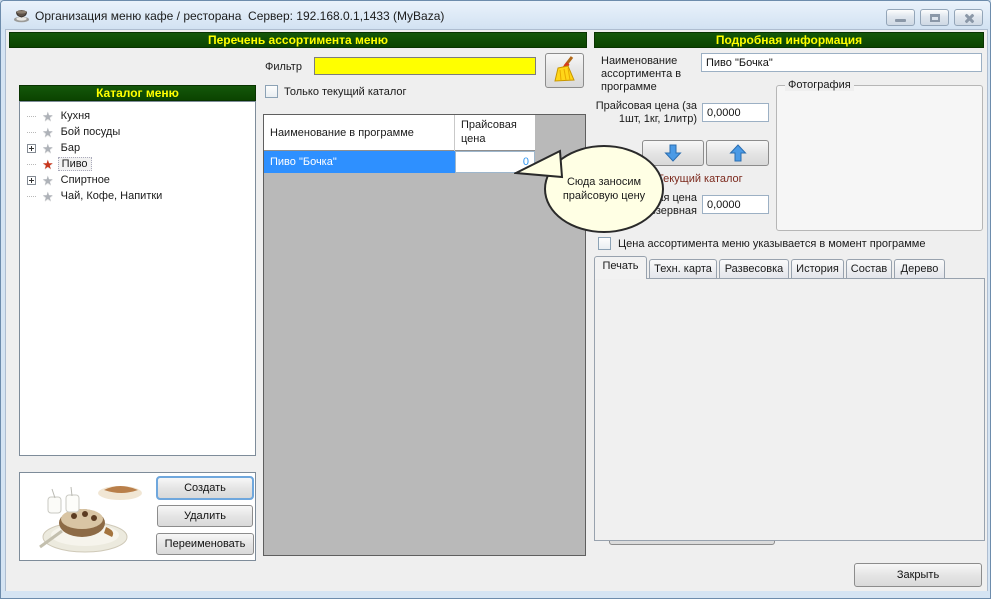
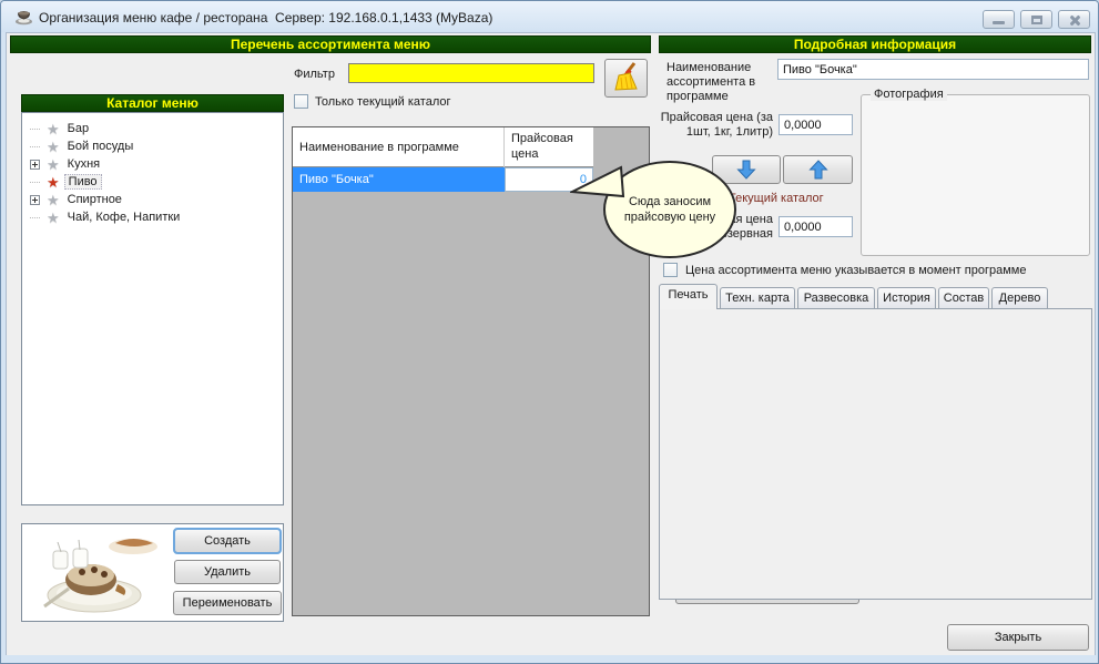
  Организация меню кафе / ресторана Сервер: 192.168.0.1,1433 (MyBaza)
  Перечень ассортимента меню
  Фильтр
  Только текущий каталог
  Каталог меню
  ★
- Кухня
+ Бар
  ★
  Бой посуды
  ★
- Бар
+ Кухня
  ★
  Пиво
  ★
  Спиртное
  ★
  Чай, Кофе, Напитки
  Создать
  Удалить
  Переименовать
  Наименование в программе
  Прайсовая цена
  Пиво "Бочка"
  0
  Сюда заносим прайсовую цену
  Подробная информация
  Наименование ассортимента в программе
  Пиво "Бочка"
  Прайсовая цена (за 1шт, 1кг, 1литр)
  0,0000
  Фотография
  екущий каталог
  0,0000
  Цена ассортимента меню указывается в момент программе
  Печать
  Техн. карта
  Развесовка
  История
  Состав
  Дерево
  Закрыть
